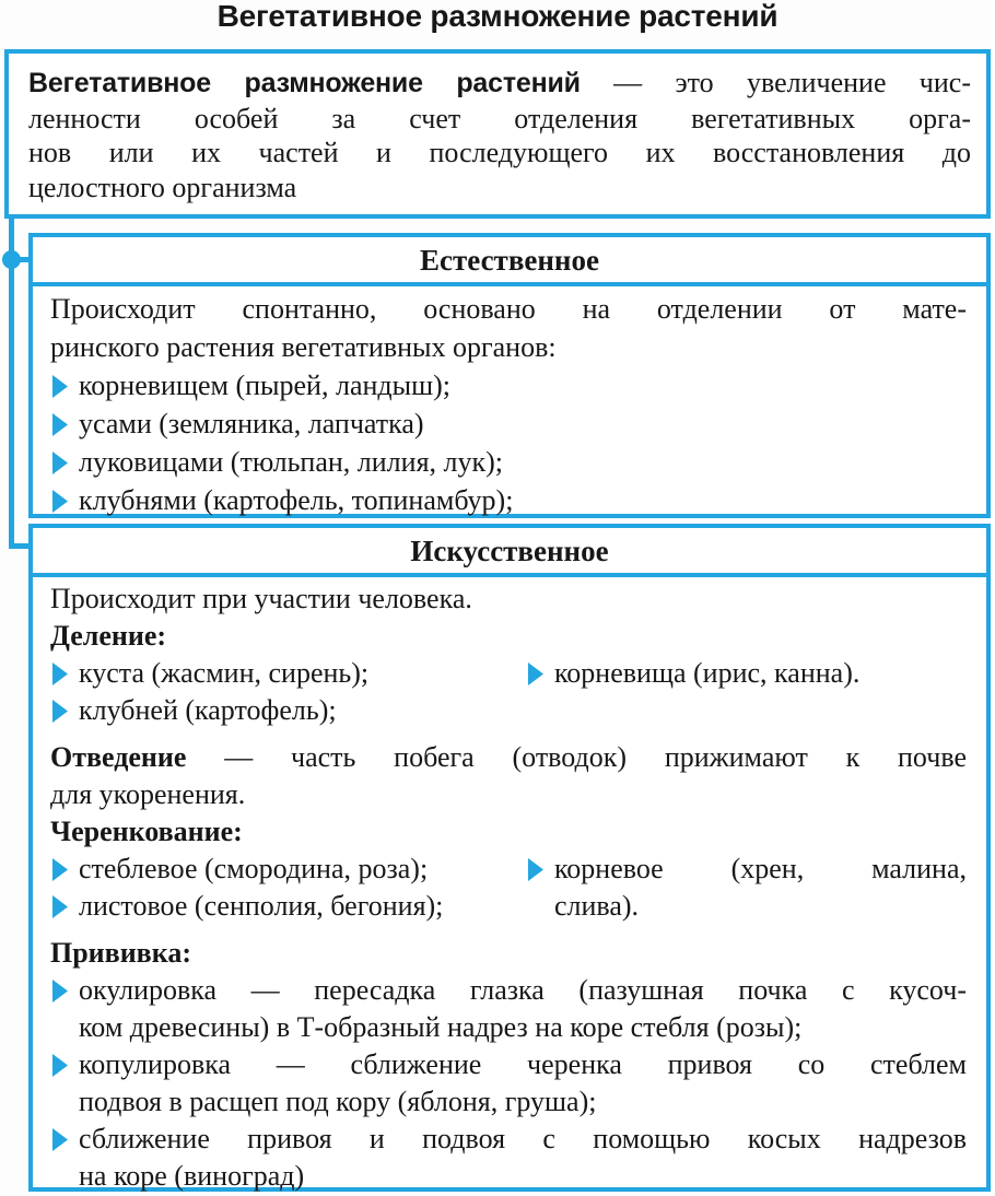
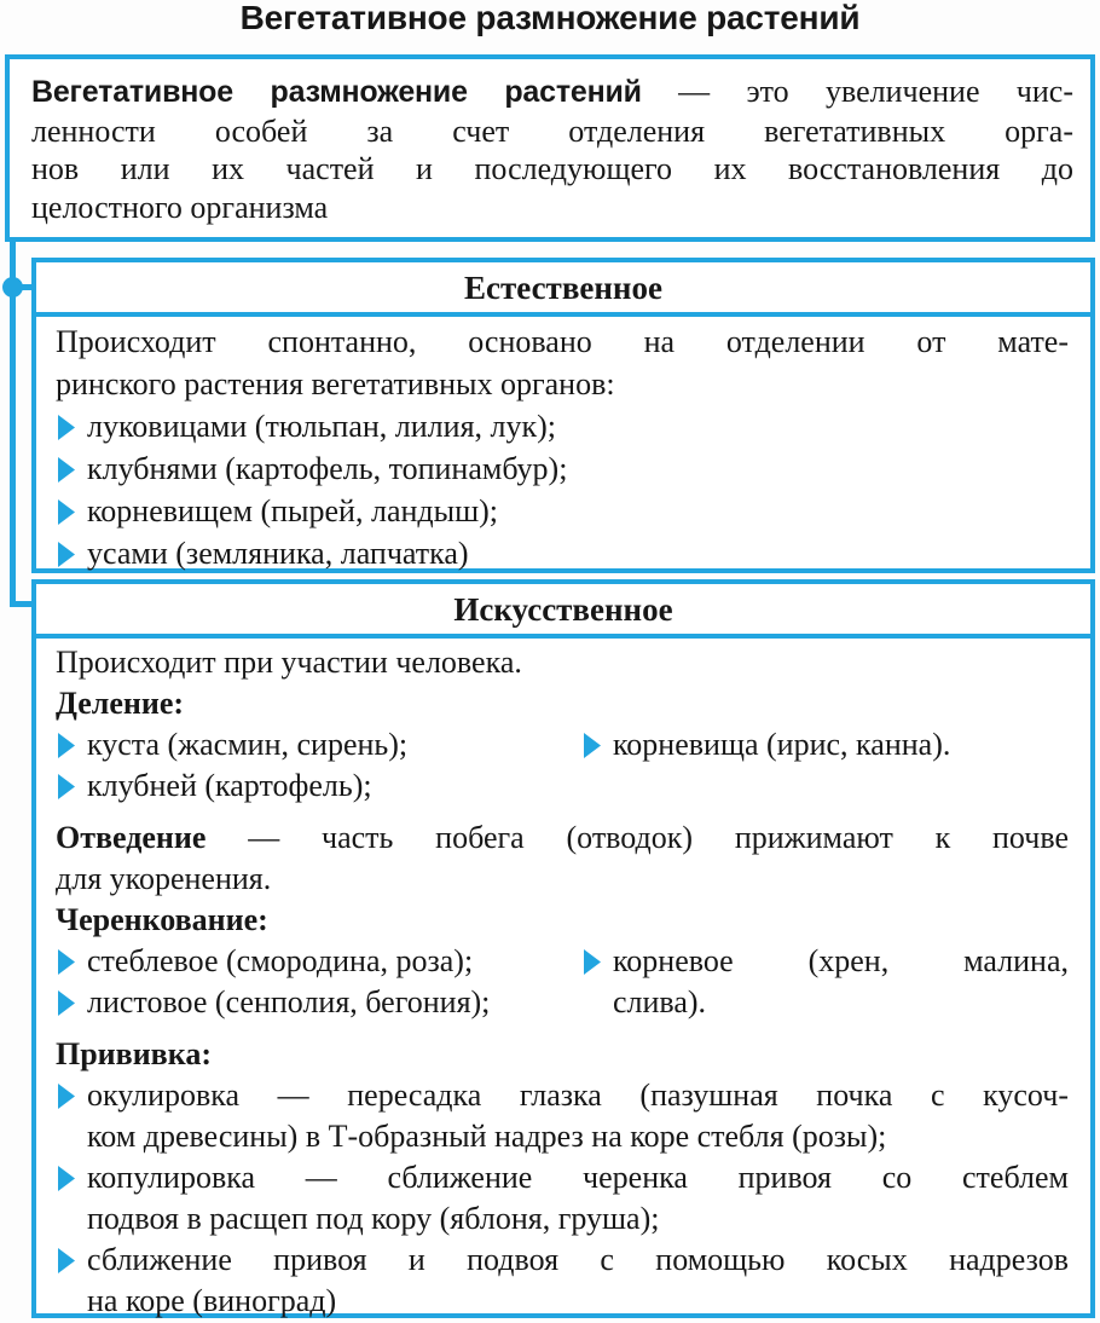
  Вегетативное размножение растений
  Вегетативное размножение растений — это увеличение чис-
  ленности особей за счет отделения вегетативных орга-
  нов или их частей и последующего их восстановления до
  целостного организма
  Естественное
  Происходит спонтанно, основано на отделении от мате-
  ринского растения вегетативных органов:
- корневищем (пырей, ландыш);
+ луковицами (тюльпан, лилия, лук);
- усами (земляника, лапчатка)
+ клубнями (картофель, топинамбур);
- луковицами (тюльпан, лилия, лук);
+ корневищем (пырей, ландыш);
- клубнями (картофель, топинамбур);
+ усами (земляника, лапчатка)
  Искусственное
  Происходит при участии человека.
  Деление:
  куста (жасмин, сирень);
  клубней (картофель);
  корневища (ирис, канна).
  Отведение — часть побега (отводок) прижимают к почве
  для укоренения.
  Черенкование:
  стеблевое (смородина, роза);
  листовое (сенполия, бегония);
  корневое (хрен, малина,
  слива).
  Прививка:
  окулировка — пересадка глазка (пазушная почка с кусоч-
  ком древесины) в Т-образный надрез на коре стебля (розы);
  копулировка — сближение черенка привоя со стеблем
  подвоя в расщеп под кору (яблоня, груша);
  сближение привоя и подвоя с помощью косых надрезов
  на коре (виноград)
